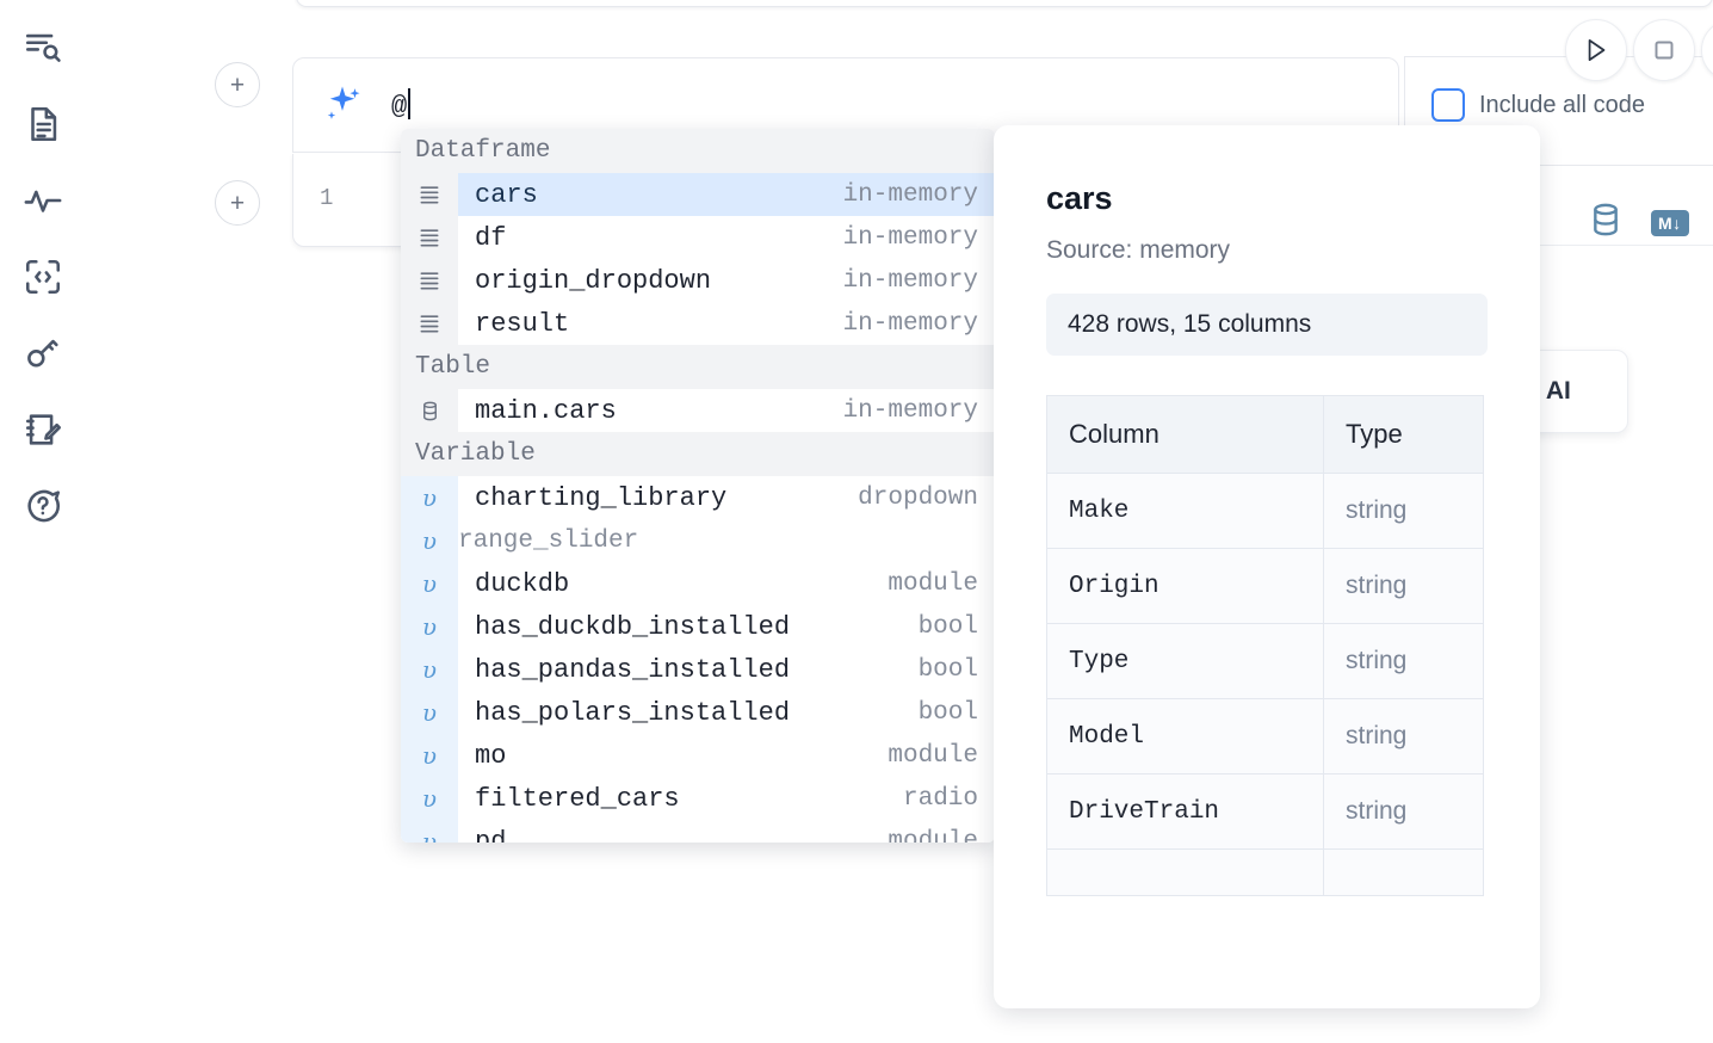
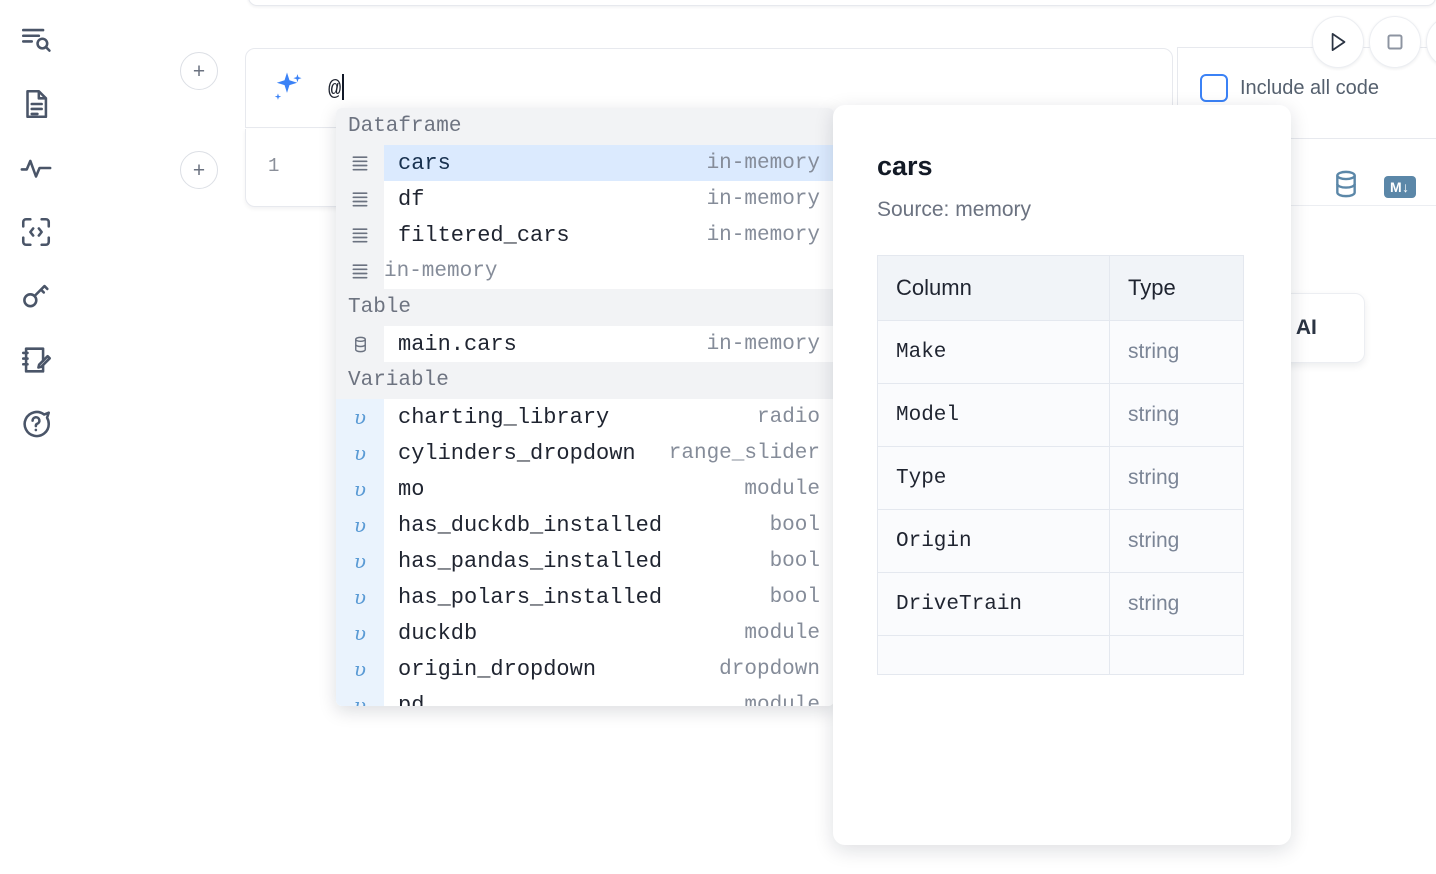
  +
  +
  @
  1
  Include all code
  M↓
  Dataframe
  cars
  in-memory
  df
  in-memory
- origin_dropdown
+ filtered_cars
  in-memory
- result
  in-memory
  Table
  main.cars
  in-memory
  Variable
  υ
  charting_library
- dropdown
+ radio
  υ
+ cylinders_dropdown
  range_slider
  υ
- duckdb
+ mo
  module
  υ
  has_duckdb_installed
  bool
  υ
  has_pandas_installed
  bool
  υ
  has_polars_installed
  bool
  υ
- mo
+ duckdb
  module
  υ
- filtered_cars
+ origin_dropdown
- radio
+ dropdown
  υ
  pd
  module
  cars
  Source: memory
- 428 rows, 15 columns
  Column	Type
  Make	string
- Origin	string
+ Model	string
  Type	string
- Model	string
+ Origin	string
  DriveTrain	string
